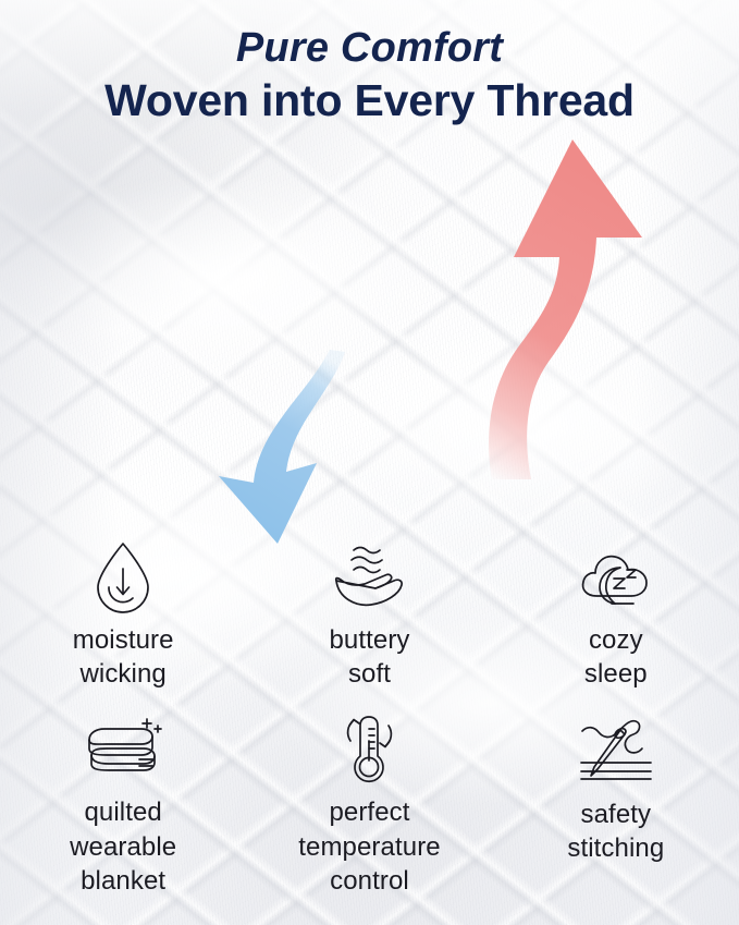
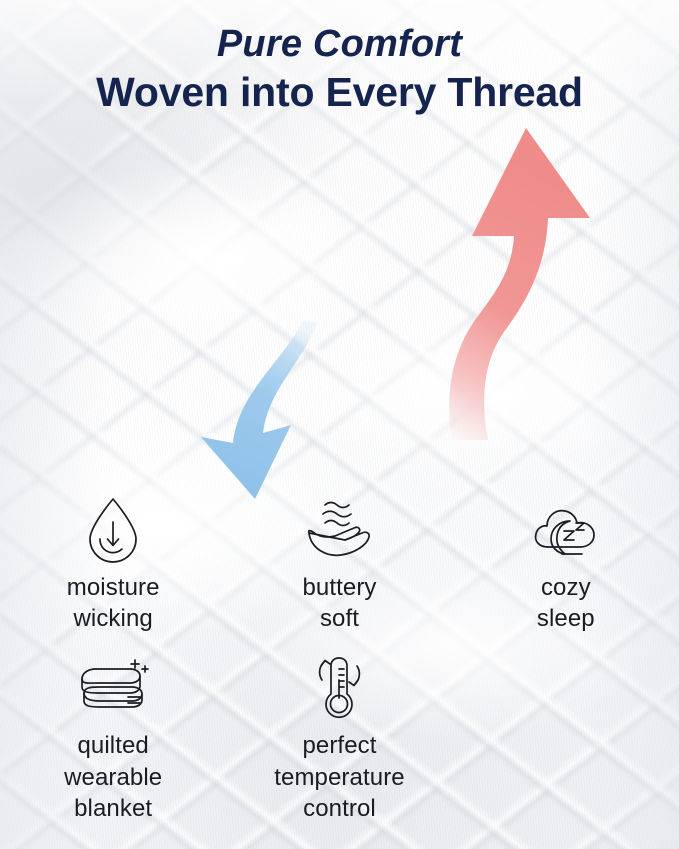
  Pure Comfort
  Woven into Every Thread
  moisture
  wicking
  buttery
  soft
  cozy
  sleep
  quilted
  wearable
  blanket
  perfect
  temperature
  control
- safety
- stitching
